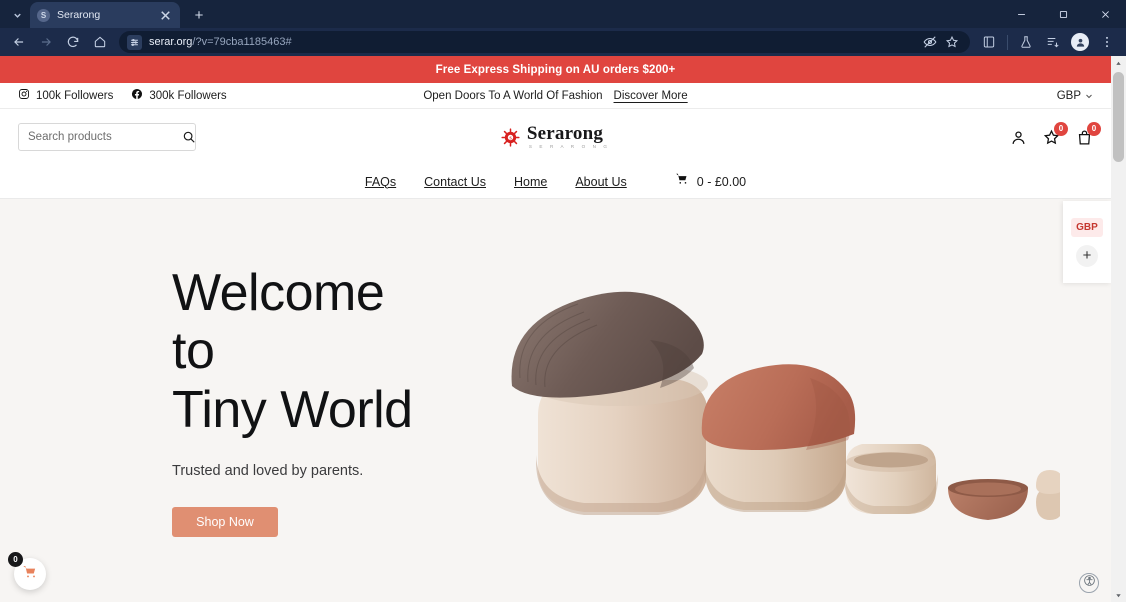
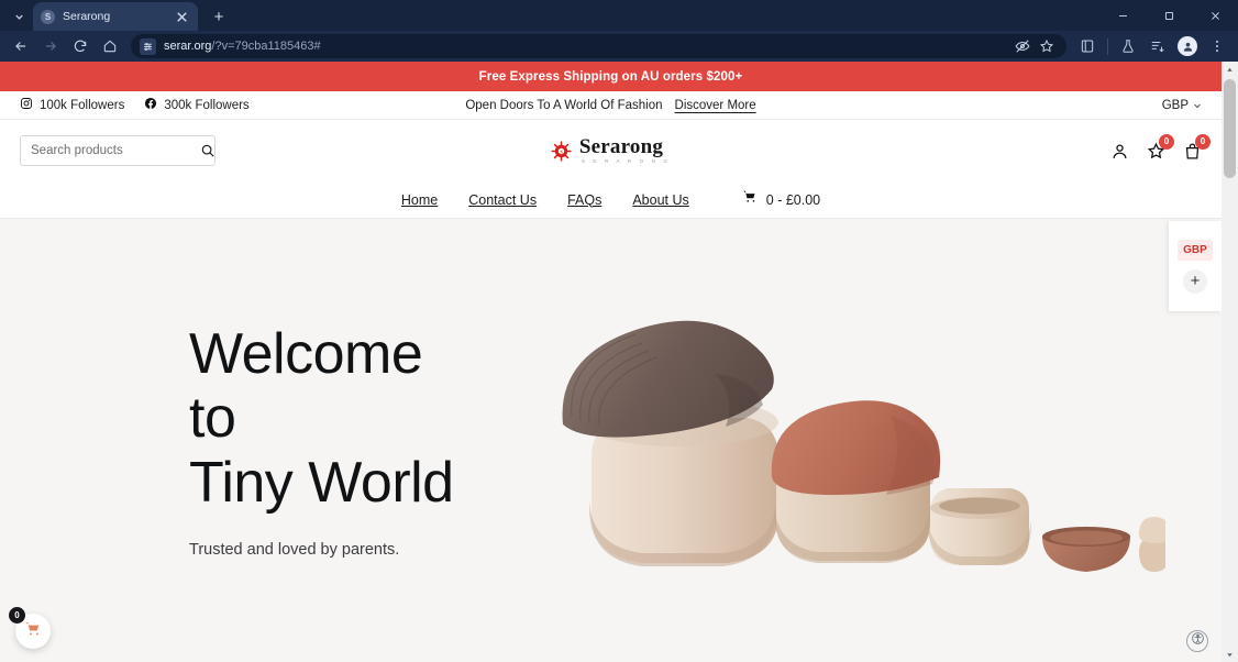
  S
  Serarong
  +
  serar.org/?v=79cba1185463#
  Free Express Shipping on AU orders $200+
  100k Followers
  300k Followers
  Open Doors To A World Of Fashion
  Discover More
  GBP
  Search products
  Serarong
  0
  0
- FAQs
+ Home
  Contact Us
- Home
+ FAQs
  About Us
  0 - £0.00
  Welcome to
  Tiny World
  Trusted and loved by parents.
- Shop Now
  GBP
  +
  0
